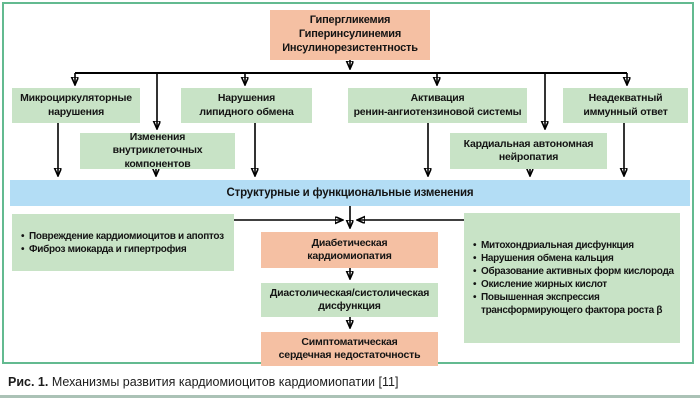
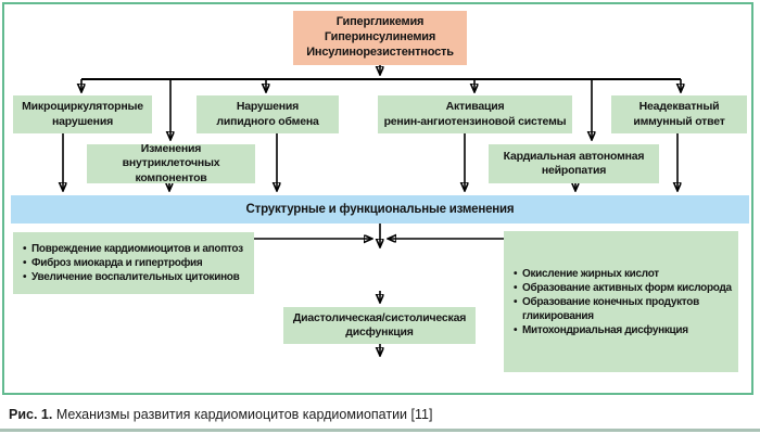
  Гипергликемия
  Гиперинсулинемия
  Инсулинорезистентность
  Микроциркуляторные
  нарушения
  Нарушения
  липидного обмена
  Активация
  ренин-ангиотензиновой системы
  Неадекватный
  иммунный ответ
  Изменения внутриклеточных
  компонентов
  Кардиальная автономная
  нейропатия
  Структурные и функциональные изменения
  Повреждение кардиомиоцитов и апоптоз
  Фиброз миокарда и гипертрофия
+ Увеличение воспалительных цитокинов
- Митохондриальная дисфункция
+ Окисление жирных кислот
- Нарушения обмена кальция
  Образование активных форм кислорода
+ Образование конечных продуктов гликирования
- Окисление жирных кислот
+ Митохондриальная дисфункция
- Повышенная экспрессия трансформирующего фактора роста β
- Диабетическая
- кардиомиопатия
  Диастолическая/систолическая
  дисфункция
- Симптоматическая
- сердечная недостаточность
  Рис. 1. Механизмы развития кардиомиоцитов кардиомиопатии [11]
